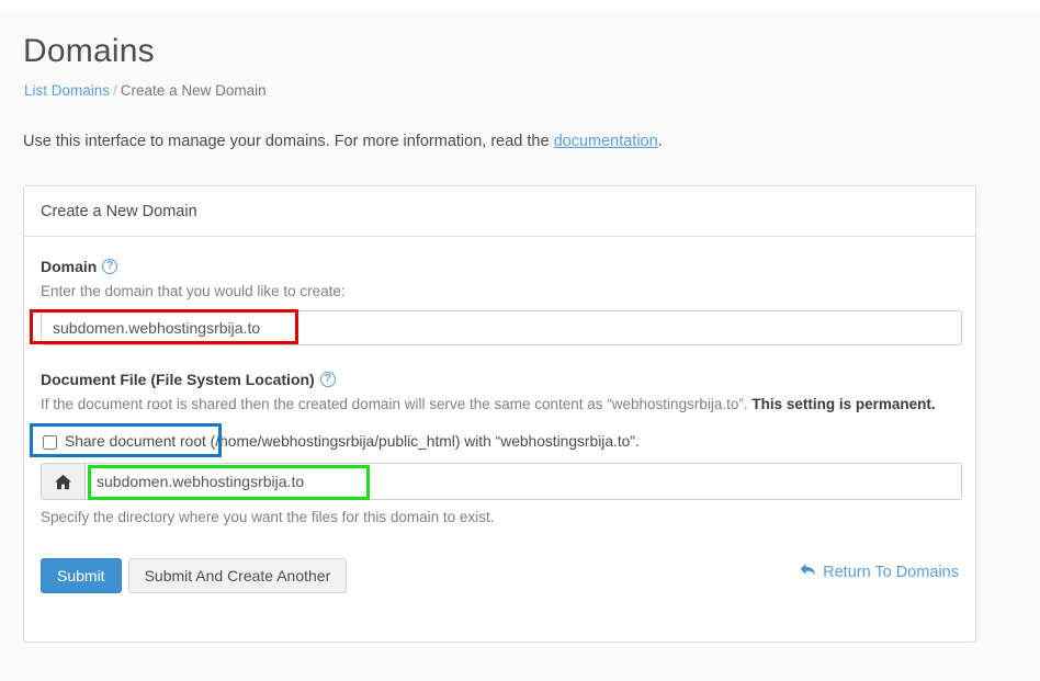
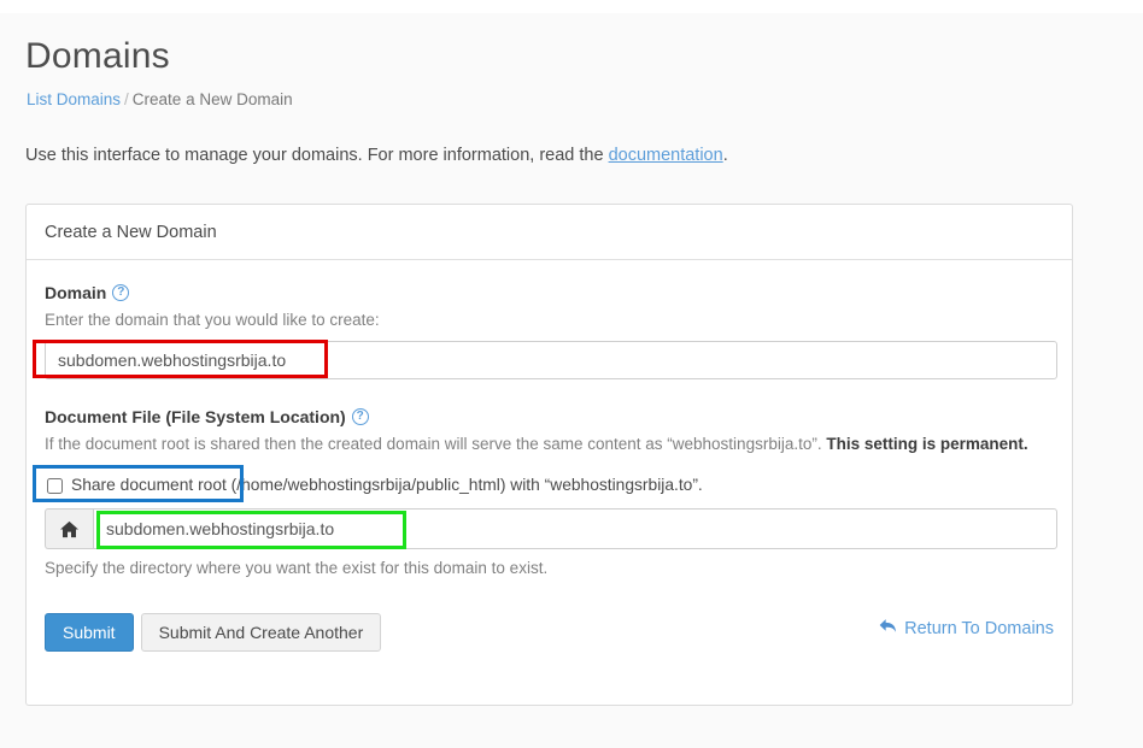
  Domains
  List Domains / Create a New Domain
  Use this interface to manage your domains. For more information, read the documentation.
  Create a New Domain
  Domain
  ?
  Enter the domain that you would like to create:
  subdomen.webhostingsrbija.to
  Document File (File System Location)
  ?
  If the document root is shared then the created domain will serve the same content as “webhostingsrbija.to”. This setting is permanent.
  Share document root (/home/webhostingsrbija/public_html) with “webhostingsrbija.to”.
  subdomen.webhostingsrbija.to
- Specify the directory where you want the files for this domain to exist.
+ Specify the directory where you want the exist for this domain to exist.
  Submit Submit And Create Another
  Return To Domains
